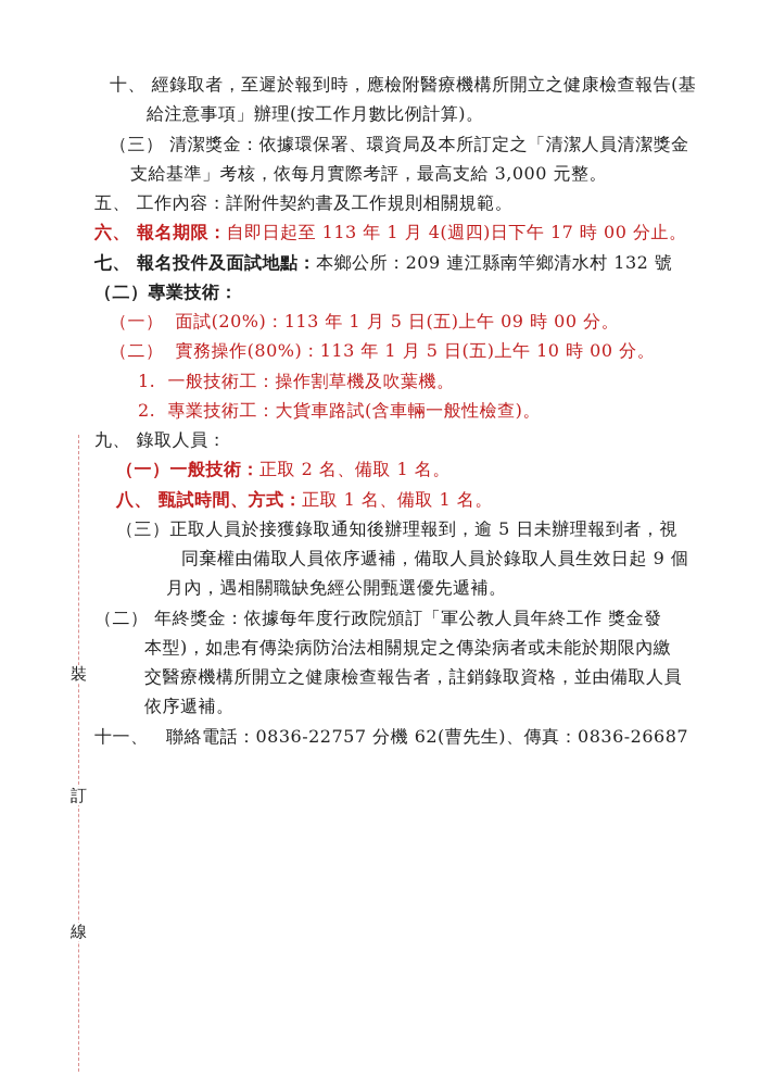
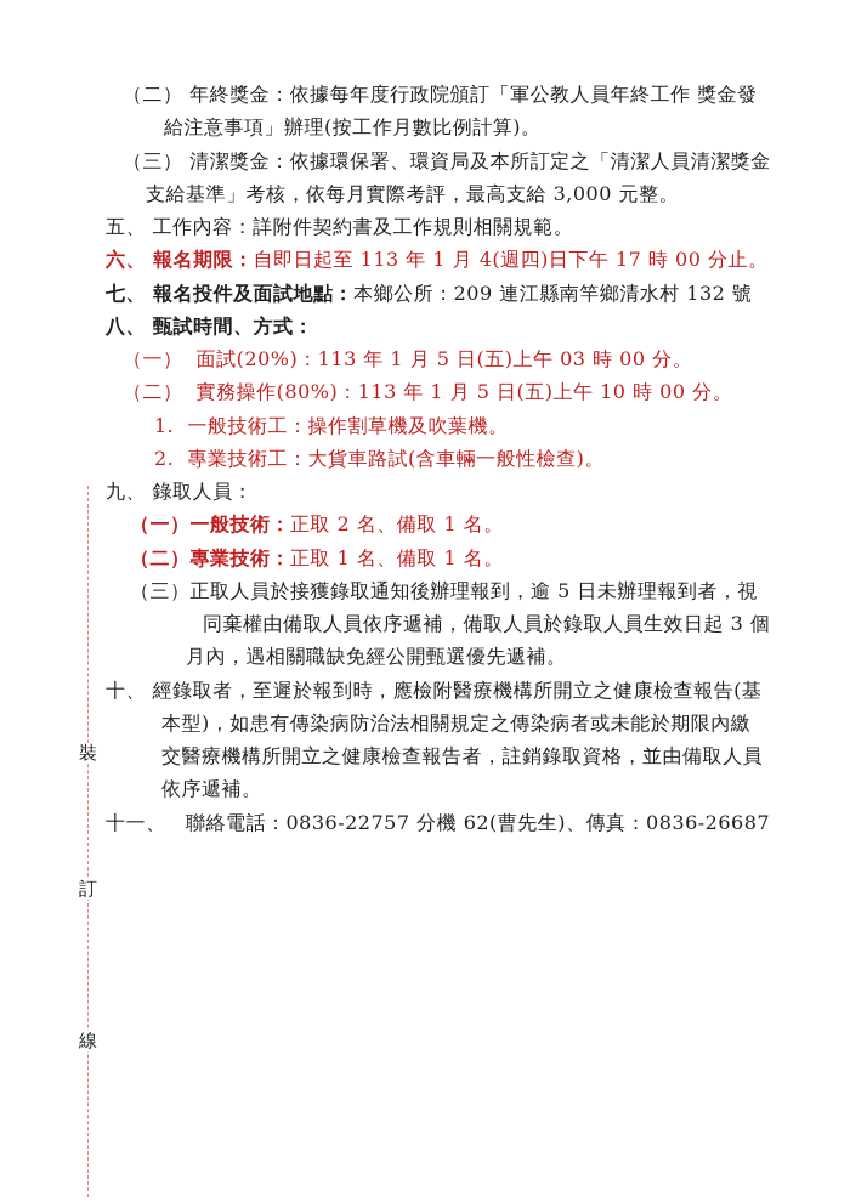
  裝
  訂
  線
- 十、 經錄取者，至遲於報到時，應檢附醫療機構所開立之健康檢查報告(基
+ （二） 年終獎金：依據每年度行政院頒訂「軍公教人員年終工作 獎金發
  給注意事項」辦理(按工作月數比例計算)。
  （三） 清潔獎金：依據環保署、環資局及本所訂定之「清潔人員清潔獎金
  支給基準」考核，依每月實際考評，最高支給 3,000 元整。
  五、 工作內容：詳附件契約書及工作規則相關規範。
  六、 報名期限：自即日起至 113 年 1 月 4(週四)日下午 17 時 00 分止。
  七、 報名投件及面試地點：本鄉公所：209 連江縣南竿鄉清水村 132 號
- （二）專業技術：
+ 八、 甄試時間、方式：
- （一） 面試(20%)：113 年 1 月 5 日(五)上午 09 時 00 分。
+ （一） 面試(20%)：113 年 1 月 5 日(五)上午 03 時 00 分。
  （二） 實務操作(80%)：113 年 1 月 5 日(五)上午 10 時 00 分。
  1. 一般技術工：操作割草機及吹葉機。
  2. 專業技術工：大貨車路試(含車輛一般性檢查)。
  九、 錄取人員：
  （一）一般技術：正取 2 名、備取 1 名。
- 八、 甄試時間、方式：正取 1 名、備取 1 名。
+ （二）專業技術：正取 1 名、備取 1 名。
  （三）正取人員於接獲錄取通知後辦理報到，逾 5 日未辦理報到者，視
- 同棄權由備取人員依序遞補，備取人員於錄取人員生效日起 9 個
+ 同棄權由備取人員依序遞補，備取人員於錄取人員生效日起 3 個
  月內，遇相關職缺免經公開甄選優先遞補。
- （二） 年終獎金：依據每年度行政院頒訂「軍公教人員年終工作 獎金發
+ 十、 經錄取者，至遲於報到時，應檢附醫療機構所開立之健康檢查報告(基
  本型)，如患有傳染病防治法相關規定之傳染病者或未能於期限內繳
  交醫療機構所開立之健康檢查報告者，註銷錄取資格，並由備取人員
  依序遞補。
  十一、 聯絡電話：0836-22757 分機 62(曹先生)、傳真：0836-26687
